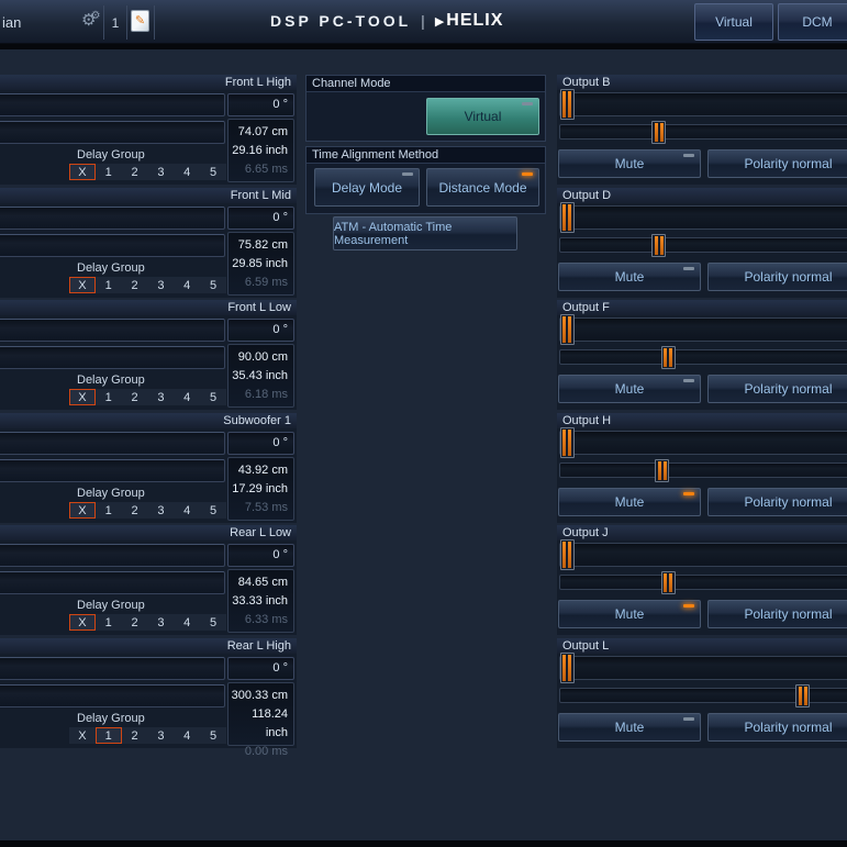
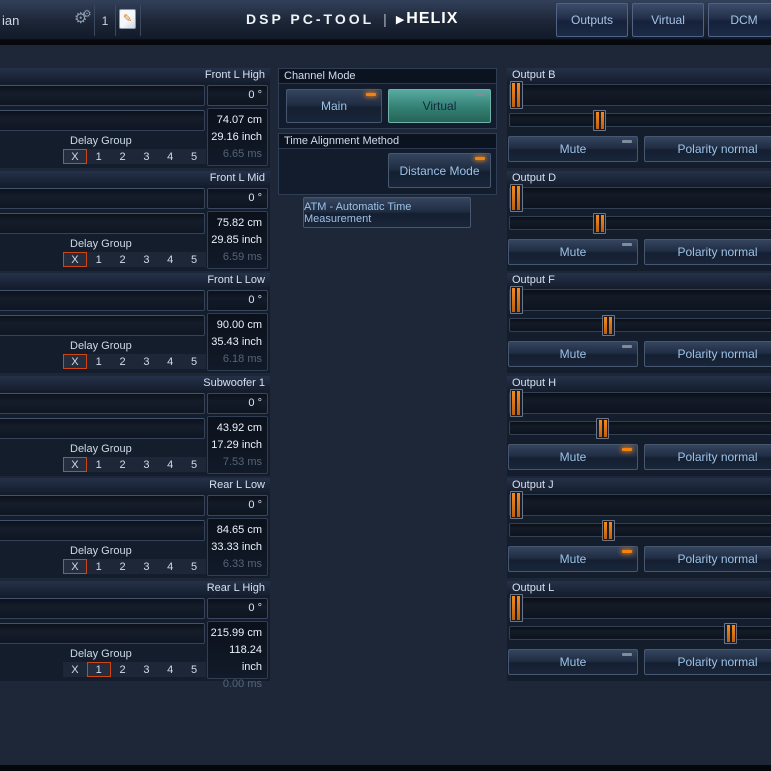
  ian
  ⚙⚙
  1
  ✎
  DSP PC-TOOL
  |
  ▶
  HELIX
+ Outputs
  Virtual
  DCM
  Front L High
  0 °
  74.07 cm
  29.16 inch
  6.65 ms
  Delay Group
  X
  1
  2
  3
  4
  5
  Front L Mid
  0 °
  75.82 cm
  29.85 inch
  6.59 ms
  Delay Group
  X
  1
  2
  3
  4
  5
  Front L Low
  0 °
  90.00 cm
  35.43 inch
  6.18 ms
  Delay Group
  X
  1
  2
  3
  4
  5
  Subwoofer 1
  0 °
  43.92 cm
  17.29 inch
  7.53 ms
  Delay Group
  X
  1
  2
  3
  4
  5
  Rear L Low
  0 °
  84.65 cm
  33.33 inch
  6.33 ms
  Delay Group
  X
  1
  2
  3
  4
  5
  Rear L High
  0 °
- 300.33 cm
+ 215.99 cm
  118.24 inch
  0.00 ms
  Delay Group
  X
  1
  2
  3
  4
  5
  Channel Mode
+ Main
  Virtual
  Time Alignment Method
- Delay Mode
  Distance Mode
  ATM - Automatic Time Measurement
  Output B
  Mute
  Polarity normal
  Output D
  Mute
  Polarity normal
  Output F
  Mute
  Polarity normal
  Output H
  Mute
  Polarity normal
  Output J
  Mute
  Polarity normal
  Output L
  Mute
  Polarity normal
